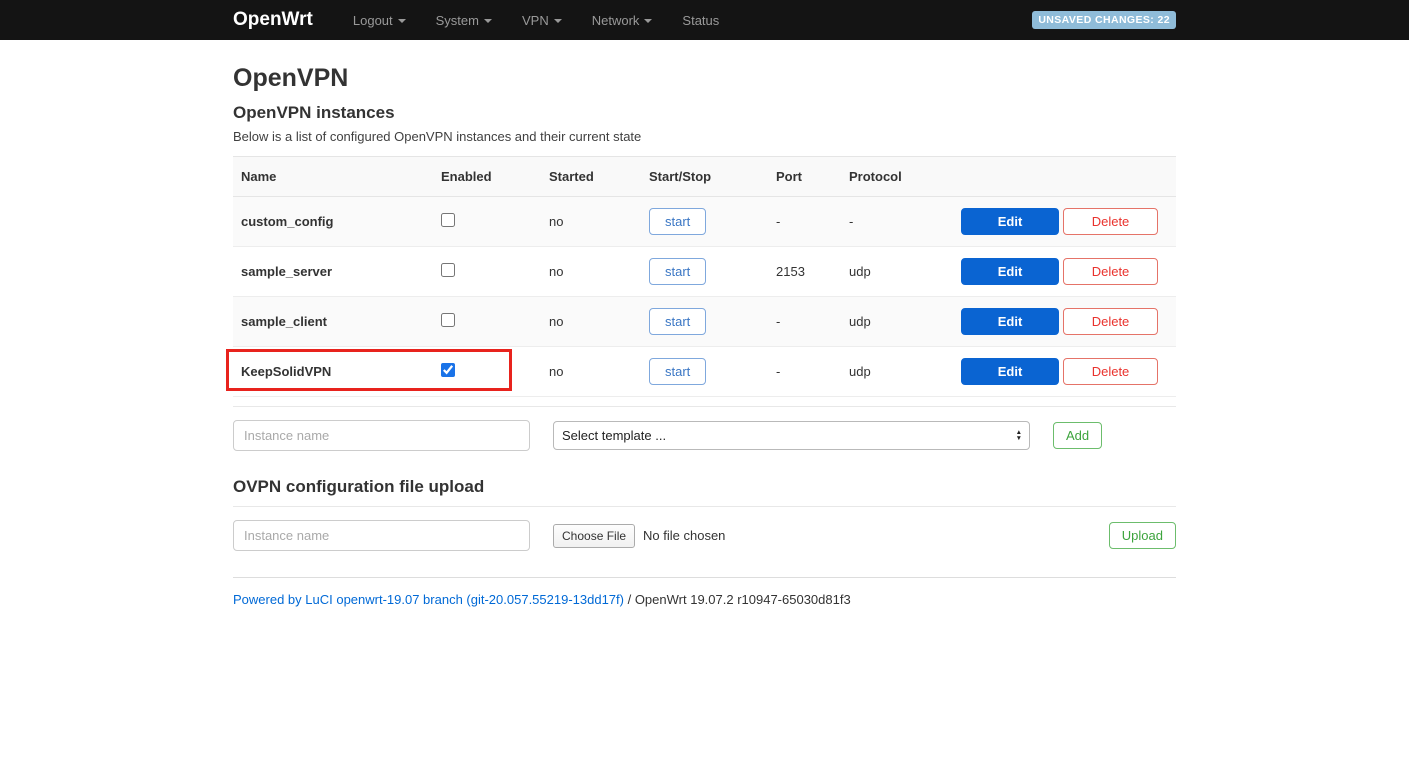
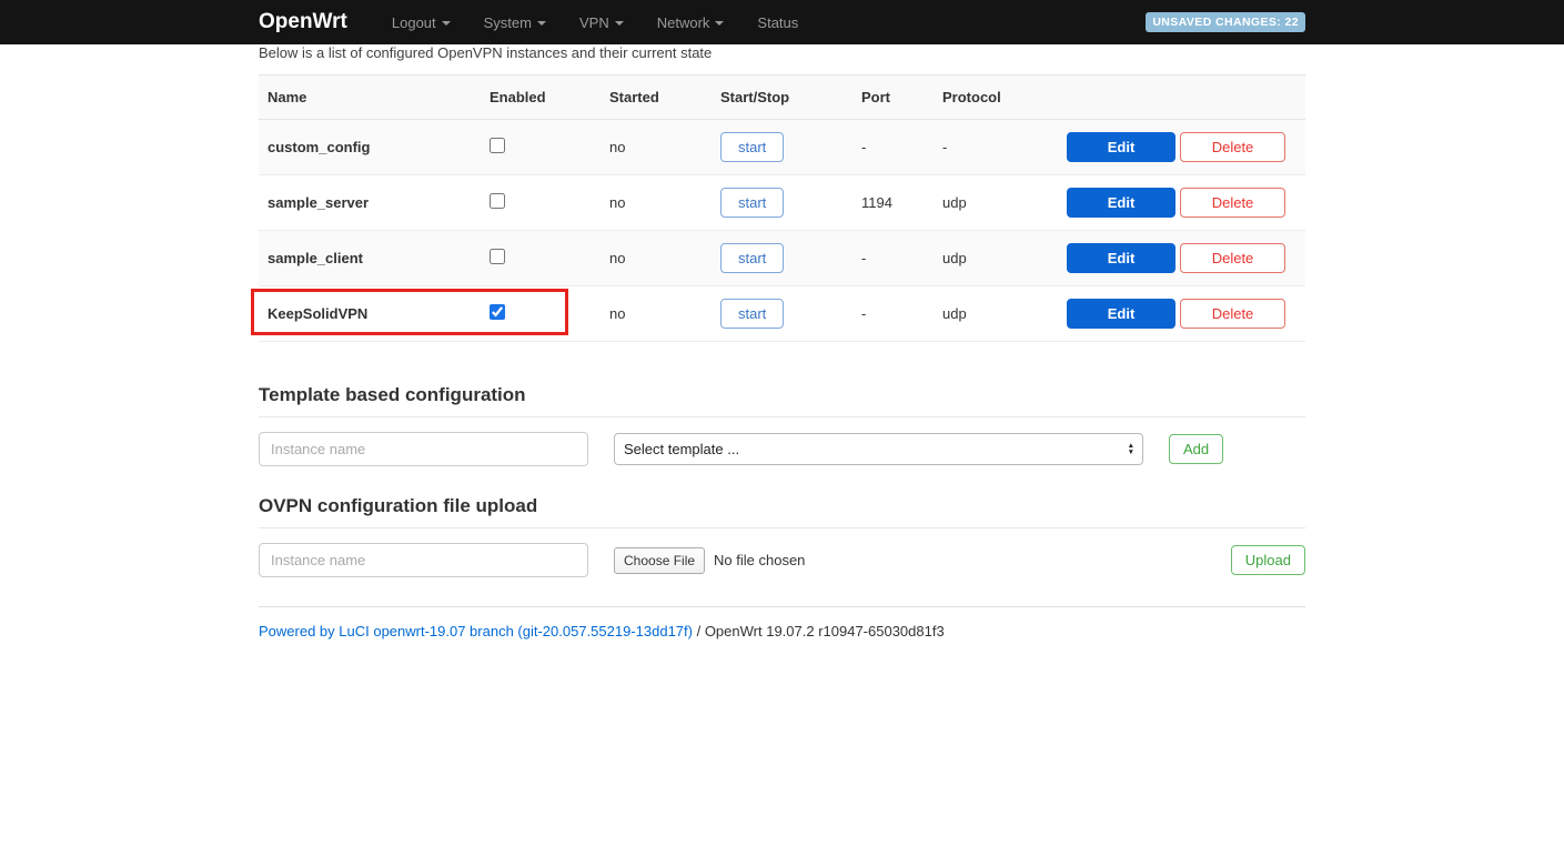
  OpenWrt
  Logout
  System
  VPN
  Network
  Status
  UNSAVED CHANGES: 22
- OpenVPN
- OpenVPN instances
  Below is a list of configured OpenVPN instances and their current state
  Name	Enabled	Started	Start/Stop	Port	Protocol
  custom_config		no	start	-	-	Edit Delete
- sample_server		no	start	2153	udp	Edit Delete
+ sample_server		no	start	1194	udp	Edit Delete
  sample_client		no	start	-	udp	Edit Delete
  KeepSolidVPN		no	start	-	udp	Edit Delete
+ Template based configuration
  Instance name
  Select template ...
  Add
  OVPN configuration file upload
  Instance name
  Choose File
  No file chosen
  Upload
  Powered by LuCI openwrt-19.07 branch (git-20.057.55219-13dd17f) / OpenWrt 19.07.2 r10947-65030d81f3
